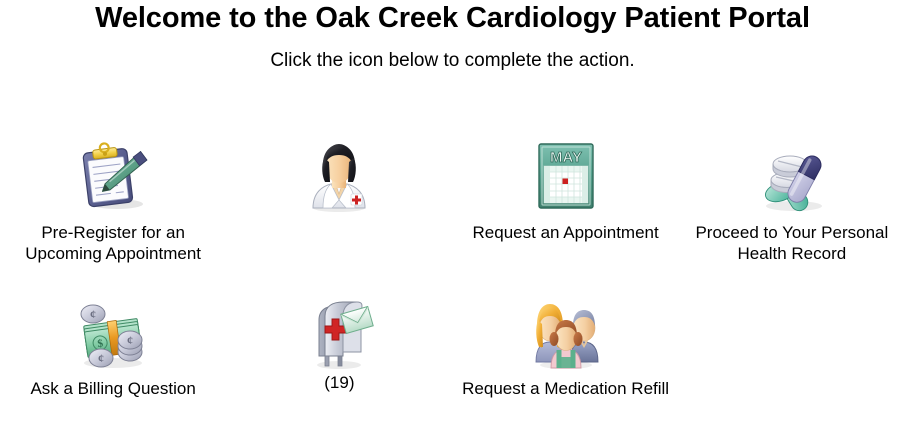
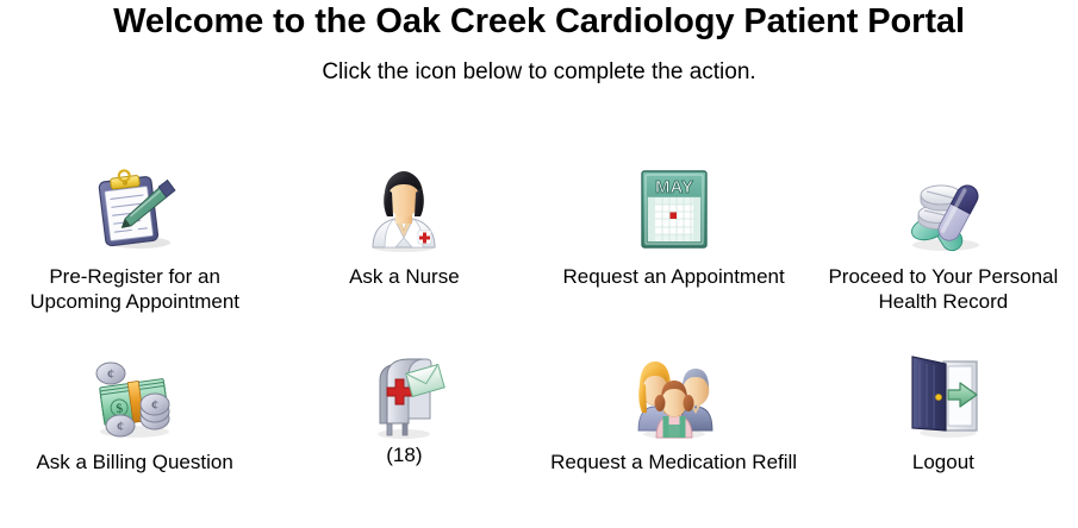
  Welcome to the Oak Creek Cardiology Patient Portal
  Click the icon below to complete the action.
  Pre-Register for an Upcoming Appointment
+ Ask a Nurse
  MAY
  Request an Appointment
  Proceed to Your Personal Health Record
  ¢
  ¢
  ¢
  Ask a Billing Question
- (19)
+ (18)
  Request a Medication Refill
+ Logout
